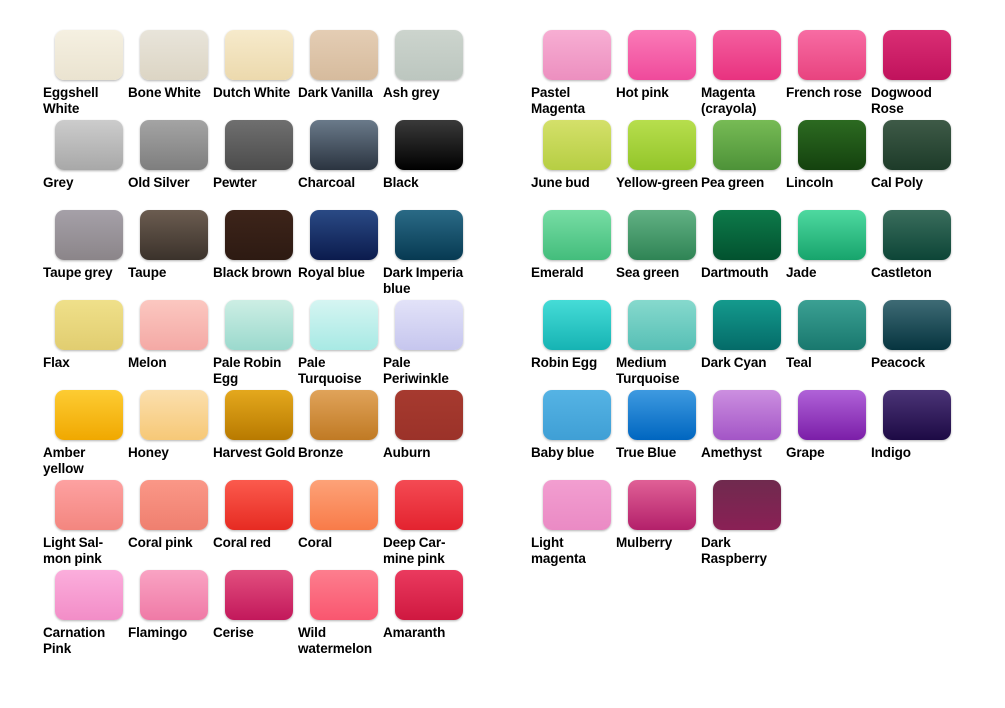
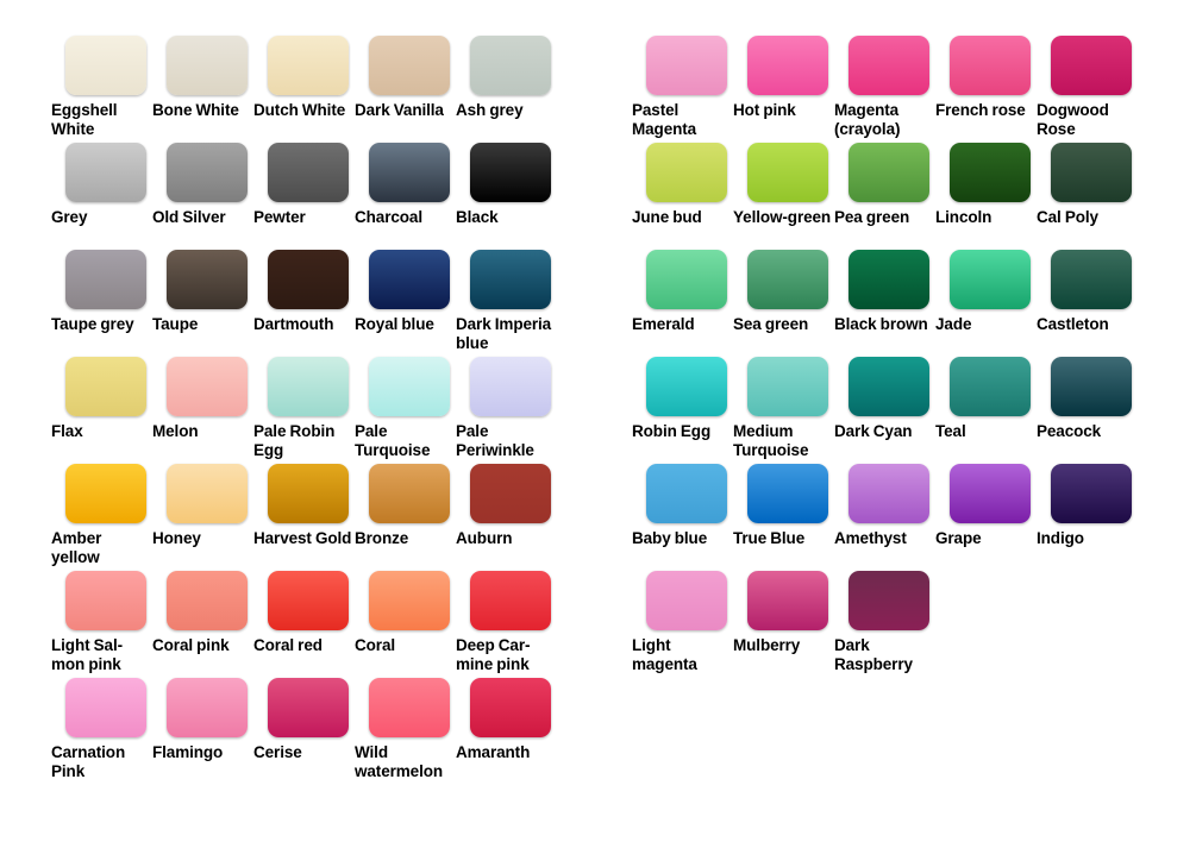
  Eggshell White
  Bone White
  Dutch White
  Dark Vanilla
  Ash grey
  Grey
  Old Silver
  Pewter
  Charcoal
  Black
  Taupe grey
  Taupe
- Black brown
+ Dartmouth
  Royal blue
  Dark Imperia blue
  Flax
  Melon
  Pale Robin Egg
  Pale Turquoise
  Pale Periwinkle
  Amber yellow
  Honey
  Harvest Gold
  Bronze
  Auburn
  Light Sal-mon pink
  Coral pink
  Coral red
  Coral
  Deep Car-mine pink
  Carnation Pink
  Flamingo
  Cerise
  Wild watermelon
  Amaranth
  Pastel Magenta
  Hot pink
  Magenta (crayola)
  French rose
  Dogwood Rose
  June bud
  Yellow-green
  Pea green
  Lincoln
  Cal Poly
  Emerald
  Sea green
- Dartmouth
+ Black brown
  Jade
  Castleton
  Robin Egg
  Medium Turquoise
  Dark Cyan
  Teal
  Peacock
  Baby blue
  True Blue
  Amethyst
  Grape
  Indigo
  Light magenta
  Mulberry
  Dark Raspberry
